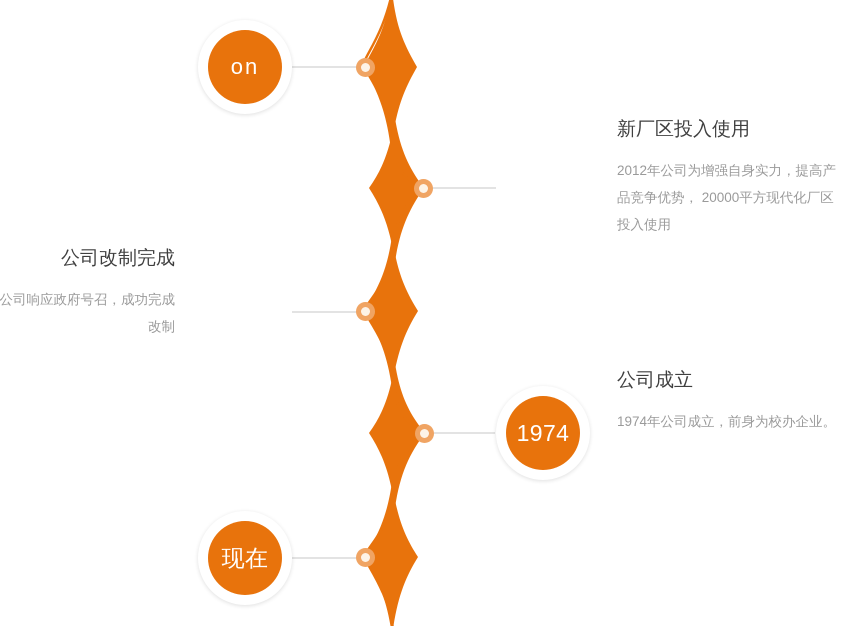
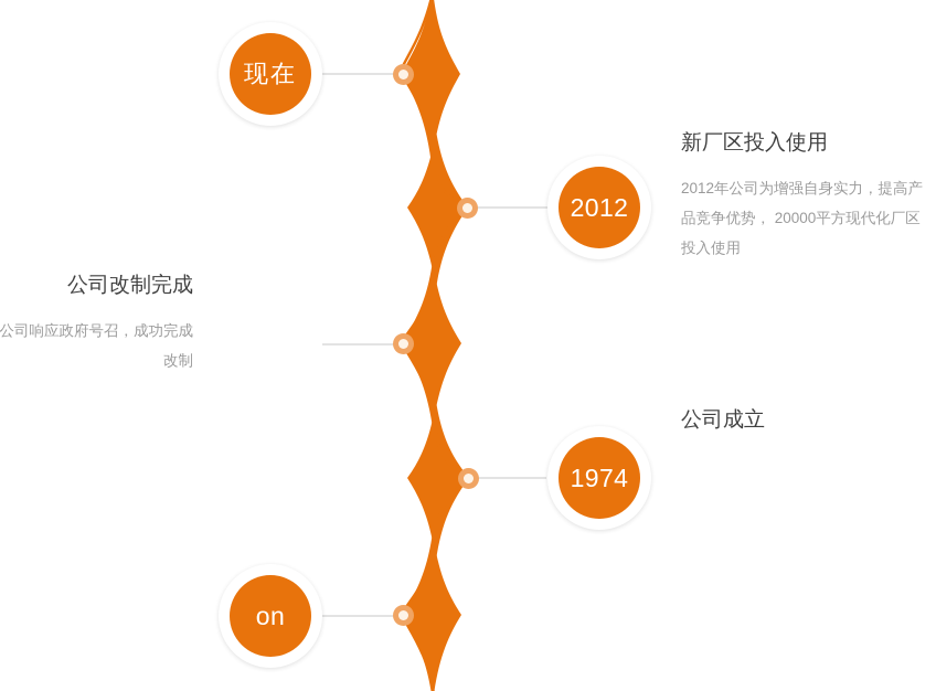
- on
+ 现在
+ 2012
  1974
- 现在
+ on
  新厂区投入使用
  2012年公司为增强自身实力，提高产品竞争优势， 20000平方现代化厂区投入使用
  公司改制完成
  公司响应政府号召，成功完成改制
  公司成立
- 1974年公司成立，前身为校办企业。
